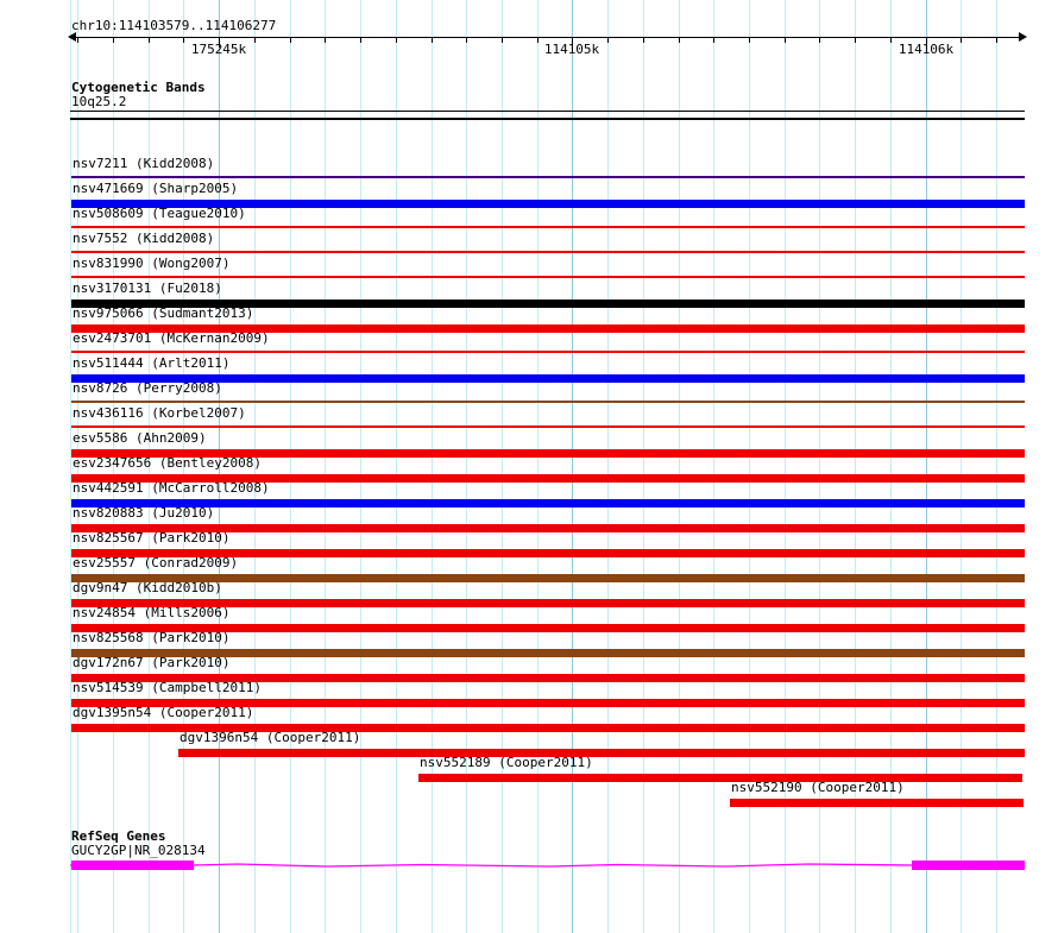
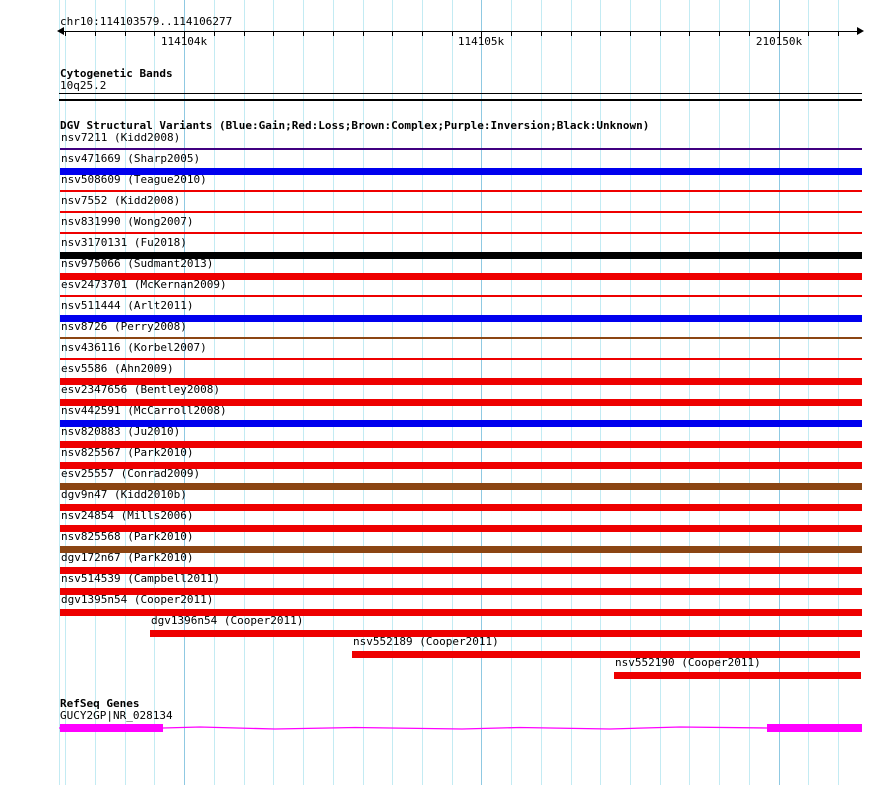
  chr10:114103579..114106277
- 175245k
+ 114104k
  114105k
- 114106k
+ 210150k
  Cytogenetic Bands
  10q25.2
+ DGV Structural Variants (Blue:Gain;Red:Loss;Brown:Complex;Purple:Inversion;Black:Unknown)
  nsv7211 (Kidd2008)
  nsv471669 (Sharp2005)
  nsv508609 (Teague2010)
  nsv7552 (Kidd2008)
  nsv831990 (Wong2007)
  nsv3170131 (Fu2018)
  nsv975066 (Sudmant2013)
  esv2473701 (McKernan2009)
  nsv511444 (Arlt2011)
  nsv8726 (Perry2008)
  nsv436116 (Korbel2007)
  esv5586 (Ahn2009)
  esv2347656 (Bentley2008)
  nsv442591 (McCarroll2008)
  nsv820883 (Ju2010)
  nsv825567 (Park2010)
  esv25557 (Conrad2009)
  dgv9n47 (Kidd2010b)
  nsv24854 (Mills2006)
  nsv825568 (Park2010)
  dgv172n67 (Park2010)
  nsv514539 (Campbell2011)
  dgv1395n54 (Cooper2011)
  dgv1396n54 (Cooper2011)
  nsv552189 (Cooper2011)
  nsv552190 (Cooper2011)
  RefSeq Genes
  GUCY2GP|NR_028134
